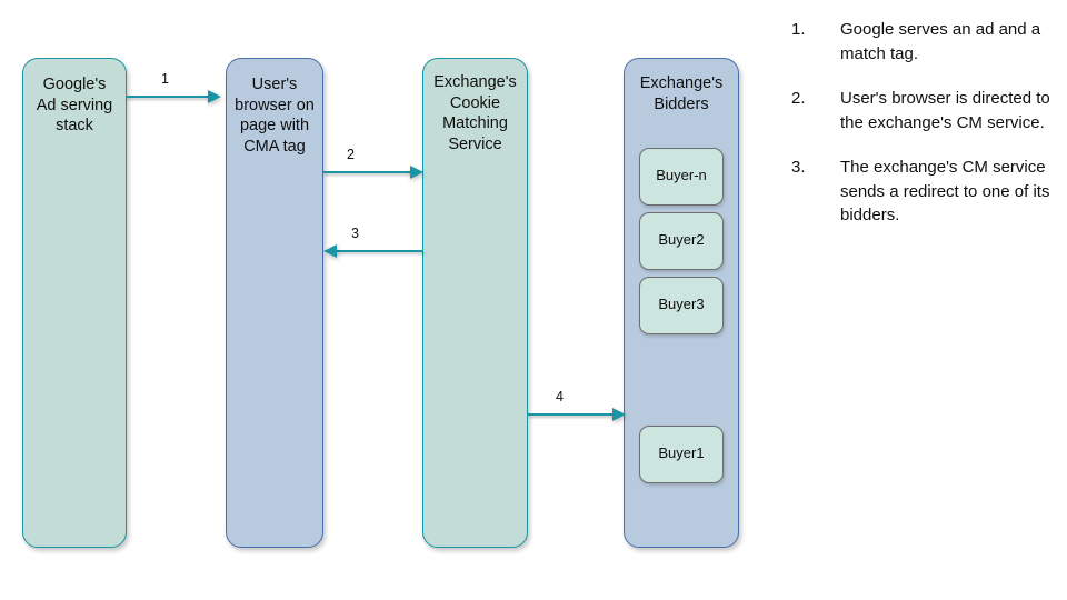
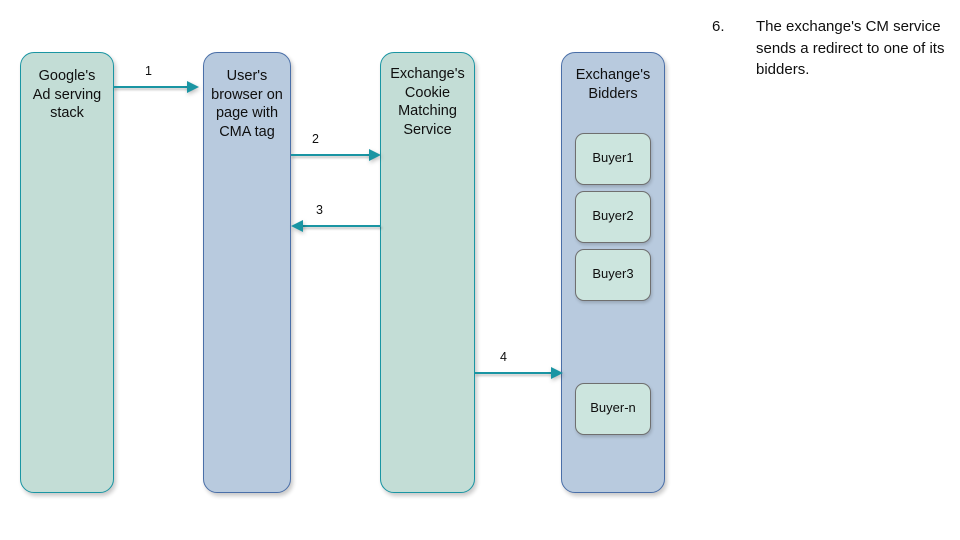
  Google's
  Ad serving
  stack
  User's
  browser on
  page with
  CMA tag
  Exchange's
  Cookie
  Matching
  Service
  Exchange's
  Bidders
- Buyer-n
+ Buyer1
  Buyer2
  Buyer3
- Buyer1
+ Buyer-n
  1
  2
  3
  4
- 1.
- Google serves an ad and a match tag.
- 2.
- User's browser is directed to the exchange's CM service.
- 3.
+ 6.
  The exchange's CM service sends a redirect to one of its bidders.
